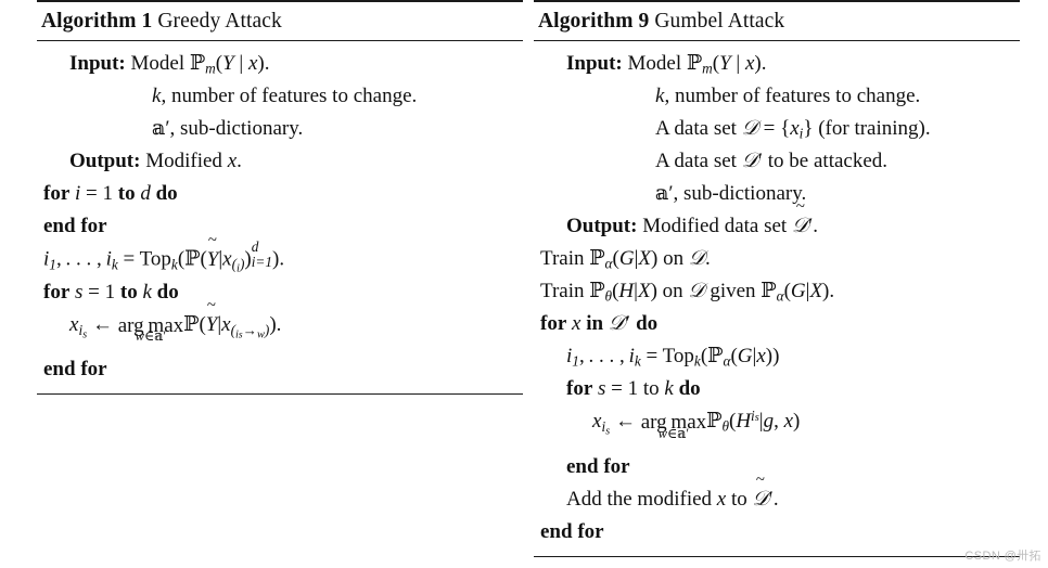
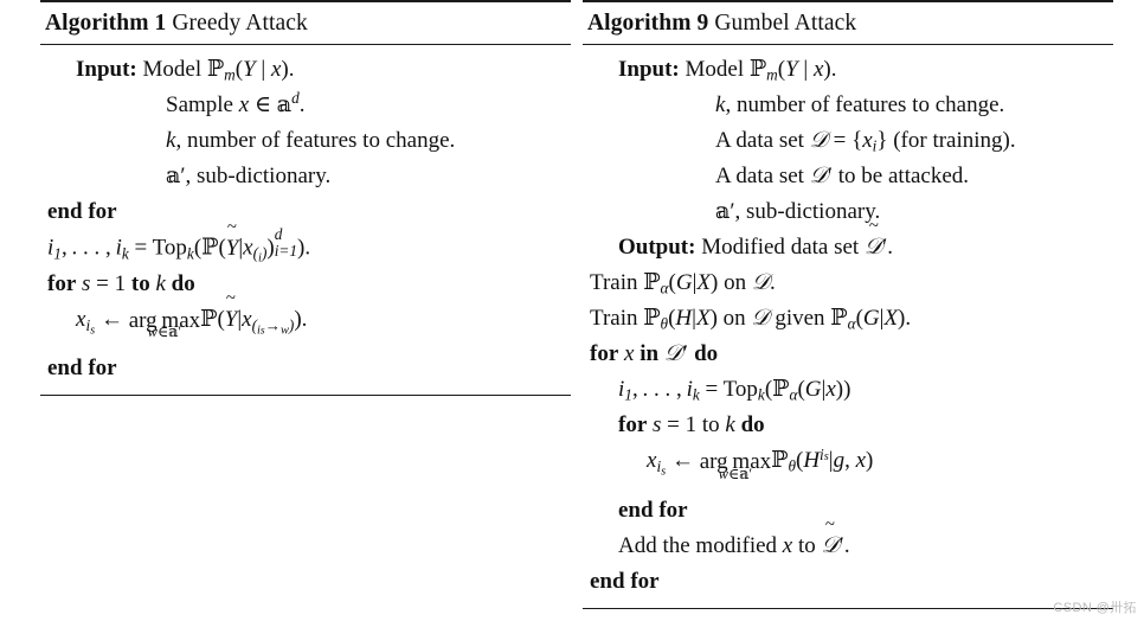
  Algorithm 1 Greedy Attack
  Input: Model ℙm(Y | x).
+ Sample x ∈ 𝕒d.
  k, number of features to change.
  𝕒′, sub-dictionary.
- Output: Modified x.
- for i = 1 to d do
  end for
  i1, . . . , ik = Topk(ℙ(Y|x(i))
  d
  i=1
  ).
  for s = 1 to k do
  xis ←
  arg max
  w∈𝕒′
  ℙ(Y|x(is→w)).
  end for
  Algorithm 9 Gumbel Attack
  Input: Model ℙm(Y | x).
  k, number of features to change.
  A data set 𝒟 = {xi} (for training).
  A data set 𝒟′ to be attacked.
  𝕒′, sub-dictionary.
  Output: Modified data set 𝒟′.
  Train ℙα(G|X) on 𝒟.
  Train ℙθ(H|X) on 𝒟 given ℙα(G|X).
  for x in 𝒟′ do
  i1, . . . , ik = Topk(ℙα(G|x))
  for s = 1 to k do
  xis ←
  arg max
  w∈𝕒′
  ℙθ(His|g, x)
  end for
  Add the modified x to 𝒟′.
  end for
  CSDN @卅拓
